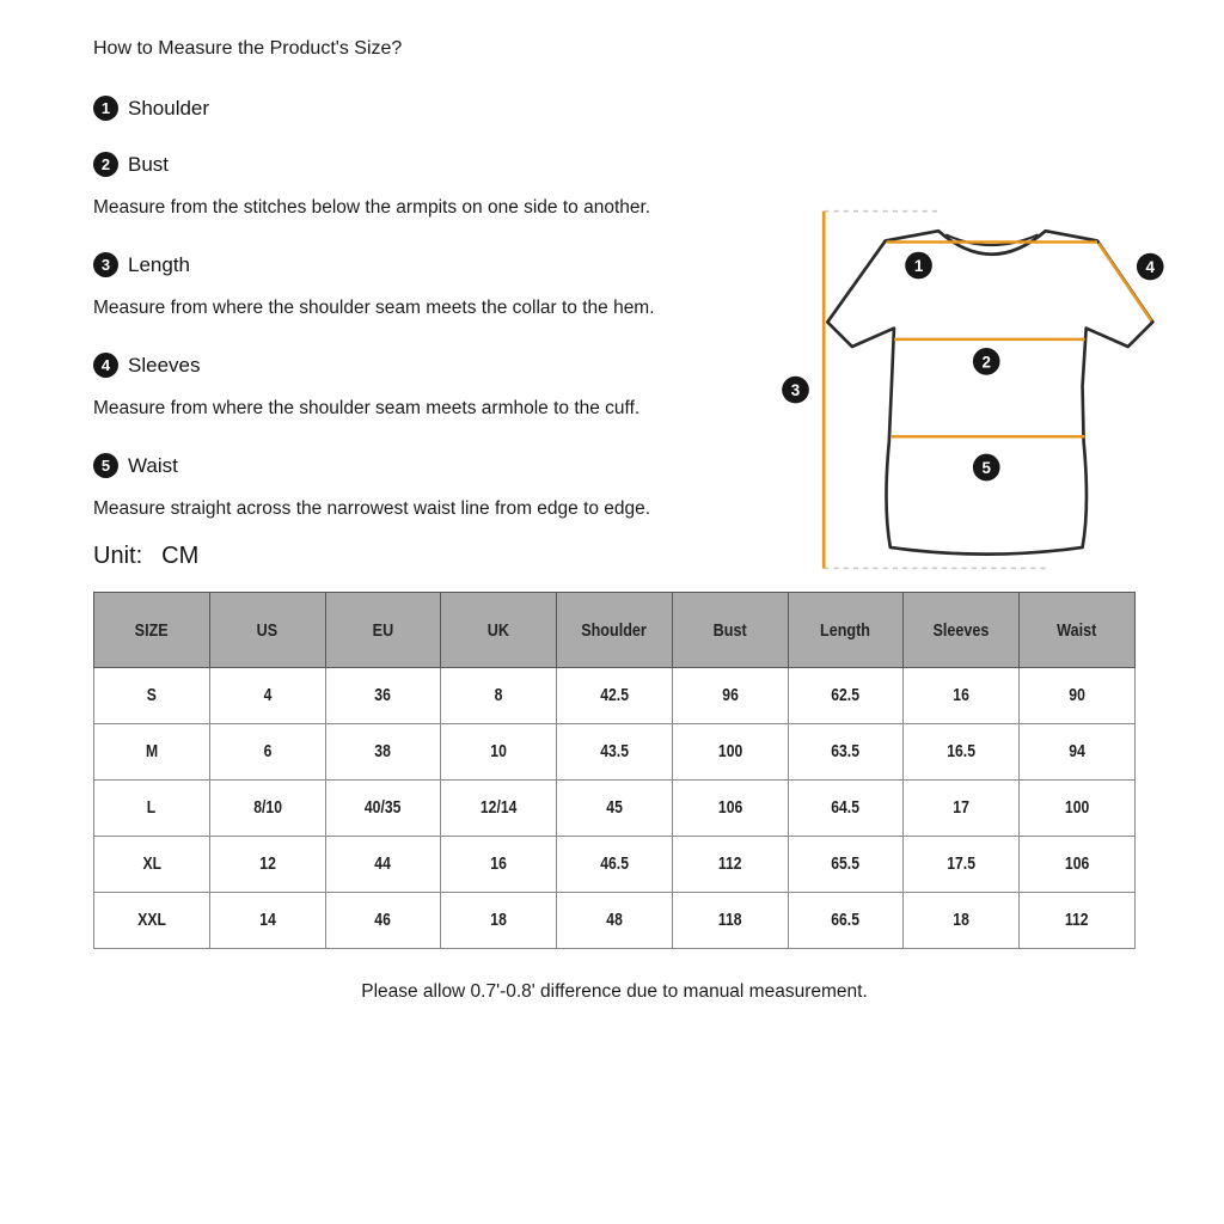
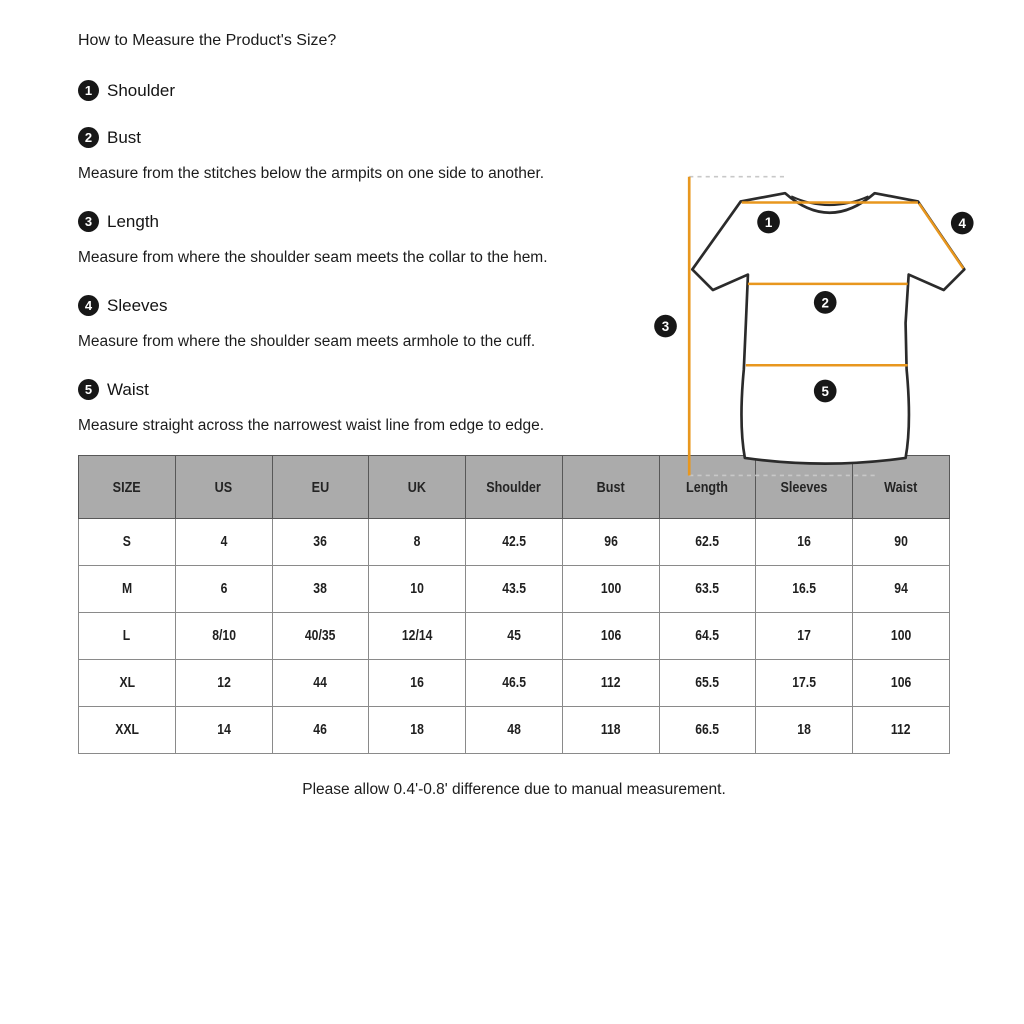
  How to Measure the Product's Size?
  1
  Shoulder
  2
  Bust
  Measure from the stitches below the armpits on one side to another.
  3
  Length
  Measure from where the shoulder seam meets the collar to the hem.
  4
  Sleeves
  Measure from where the shoulder seam meets armhole to the cuff.
  5
  Waist
  Measure straight across the narrowest waist line from edge to edge.
- Unit: CM
  1
  2
  3
  4
  5
  SIZE	US	EU	UK	Shoulder	Bust	Length	Sleeves	Waist
  S	4	36	8	42.5	96	62.5	16	90
  M	6	38	10	43.5	100	63.5	16.5	94
  L	8/10	40/35	12/14	45	106	64.5	17	100
  XL	12	44	16	46.5	112	65.5	17.5	106
  XXL	14	46	18	48	118	66.5	18	112
- Please allow 0.7'-0.8' difference due to manual measurement.
+ Please allow 0.4'-0.8' difference due to manual measurement.
